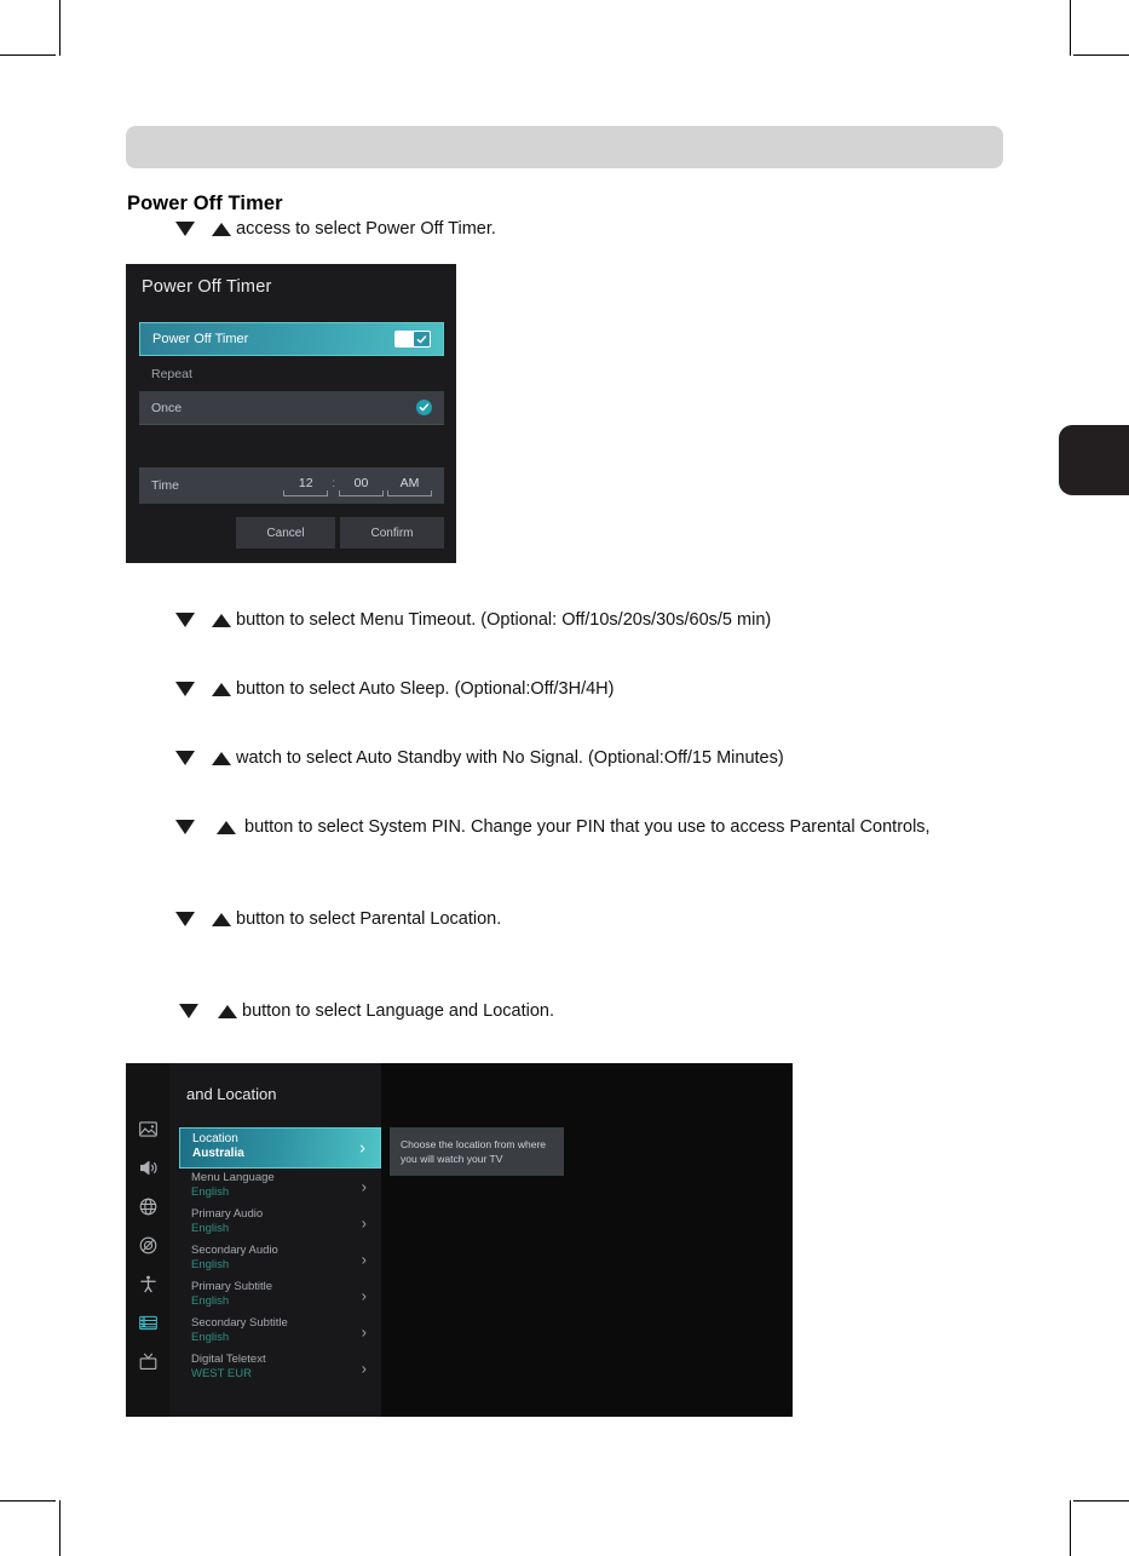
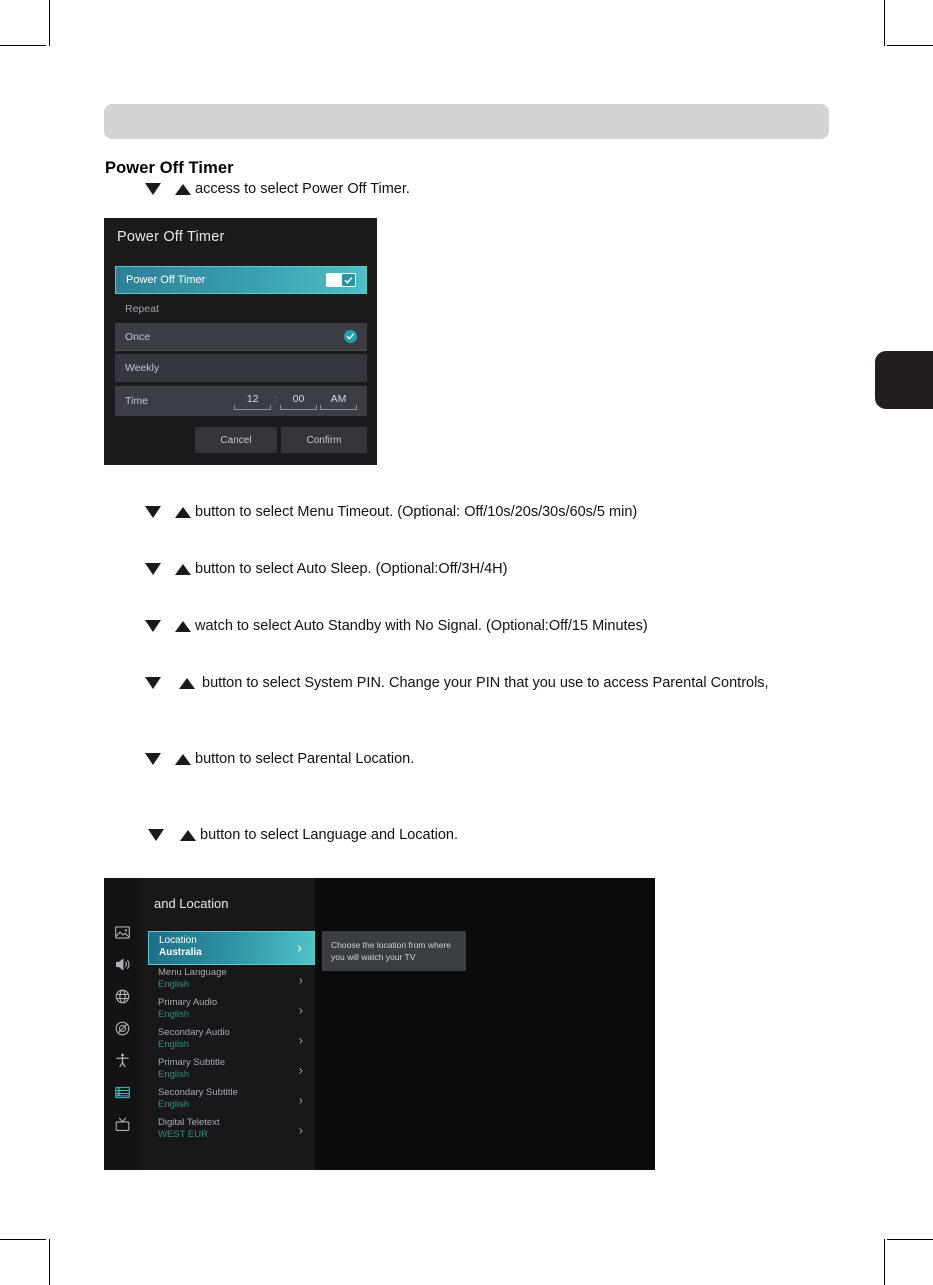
  Power Off Timer
  access to select Power Off Timer.
  Power Off Timer
  Power Off Timer
  Repeat
  Once
+ Weekly
  Time
  12
  :
  00
  AM
  Cancel
  Confirm
  button to select Menu Timeout. (Optional: Off/10s/20s/30s/60s/5 min)
  button to select Auto Sleep. (Optional:Off/3H/4H)
  watch to select Auto Standby with No Signal. (Optional:Off/15 Minutes)
  button to select System PIN. Change your PIN that you use to access Parental Controls,
  button to select Parental Location.
  button to select Language and Location.
  and Location
  Location
  Australia
  ›
  Menu Language
  English
  ›
  Primary Audio
  English
  ›
  Secondary Audio
  English
  ›
  Primary Subtitle
  English
  ›
  Secondary Subtitle
  English
  ›
  Digital Teletext
  WEST EUR
  ›
  Choose the location from where you will watch your TV
